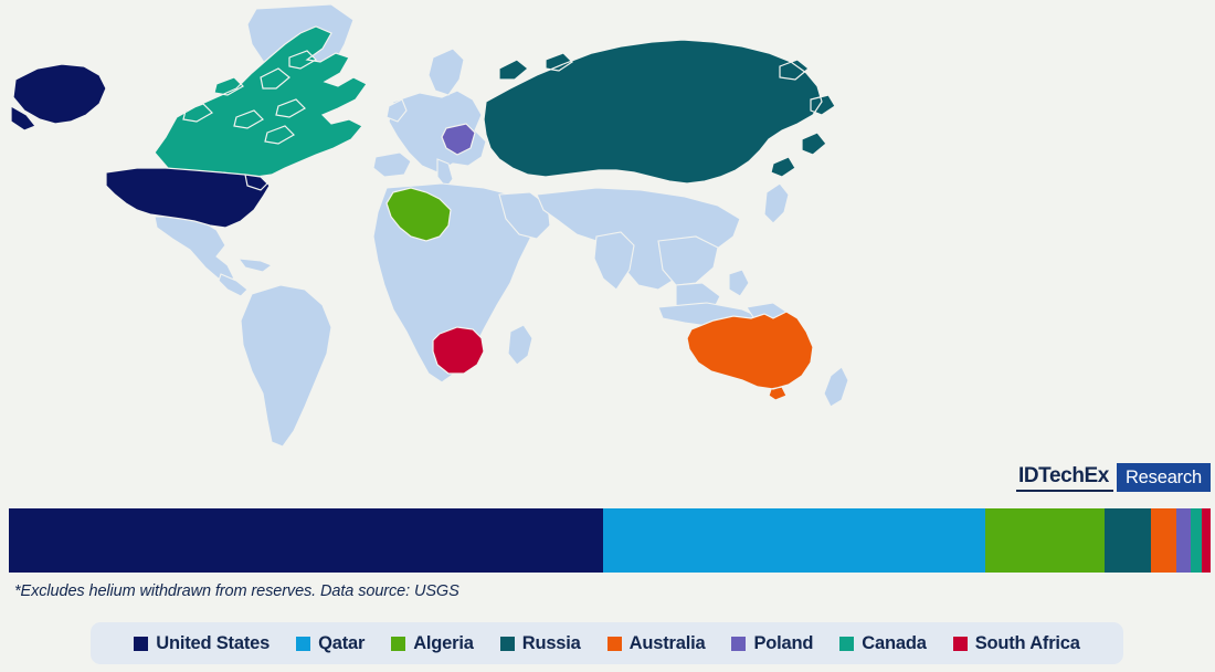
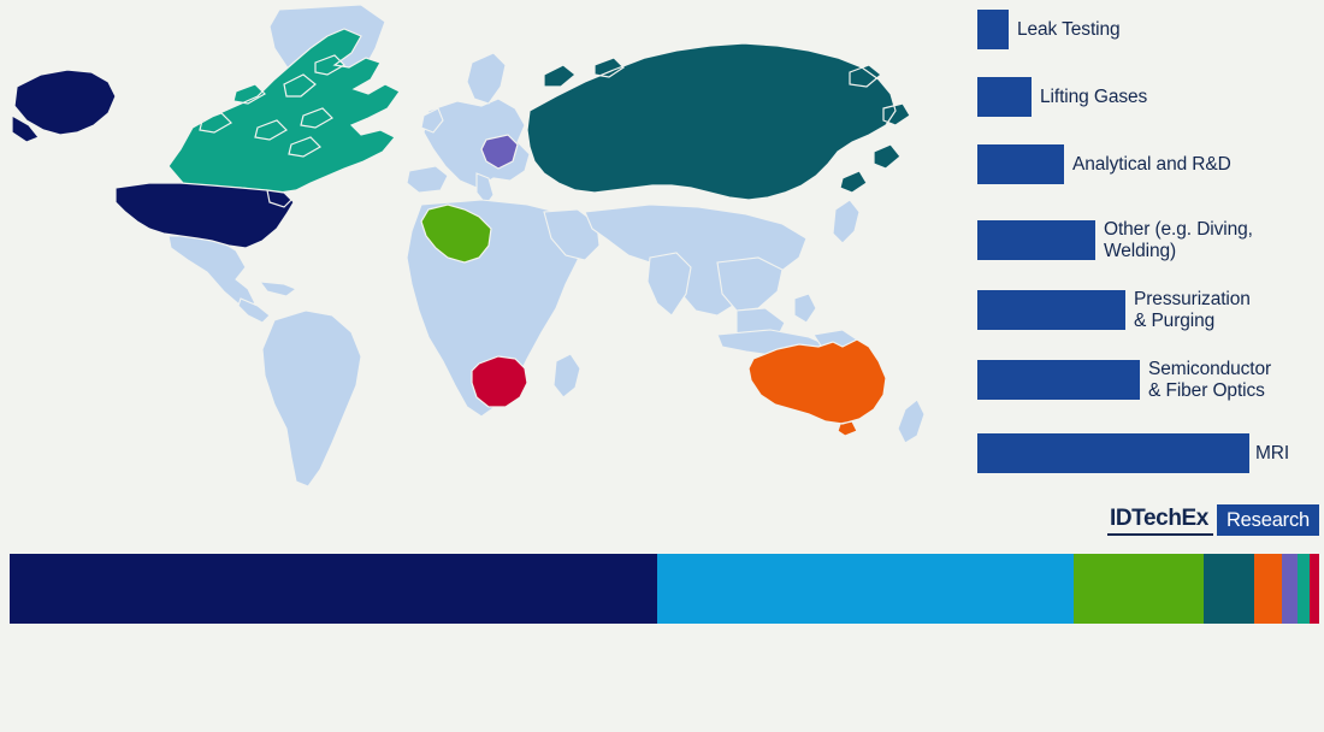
+ Leak Testing
+ Lifting Gases
+ Analytical and R&D
+ Other (e.g. Diving,
+ Welding)
+ Pressurization
+ & Purging
+ Semiconductor
+ & Fiber Optics
+ MRI
  IDTechEx
  Research
- *Excludes helium withdrawn from reserves. Data source: USGS
- United States
- Qatar
- Algeria
- Russia
- Australia
- Poland
- Canada
- South Africa
